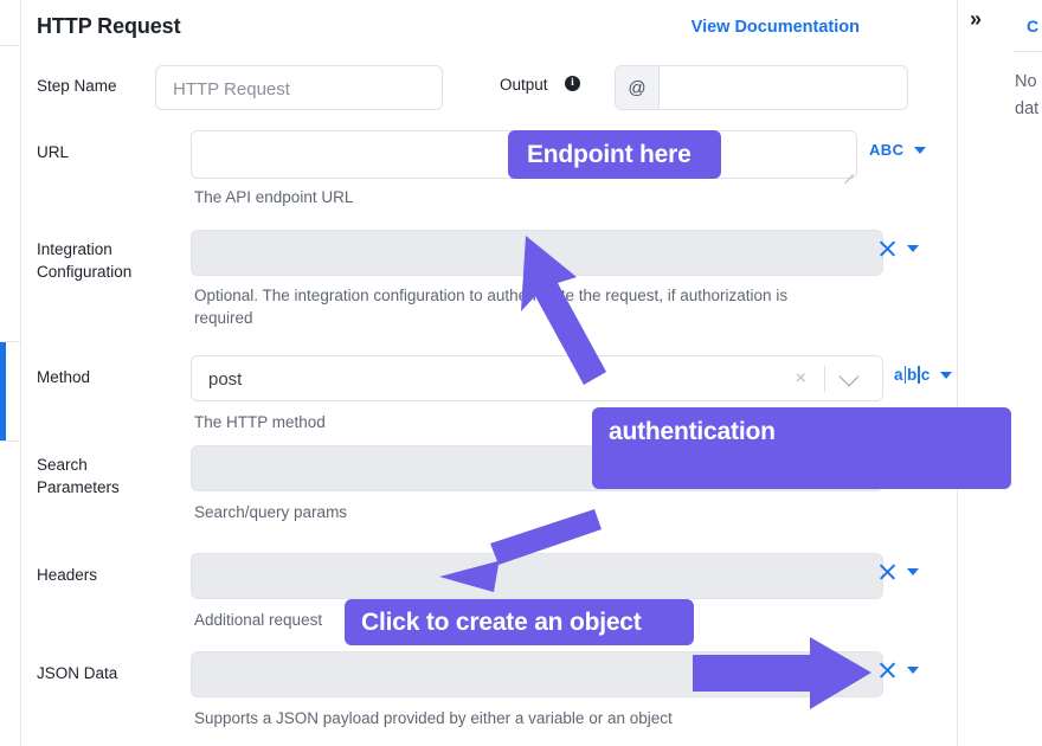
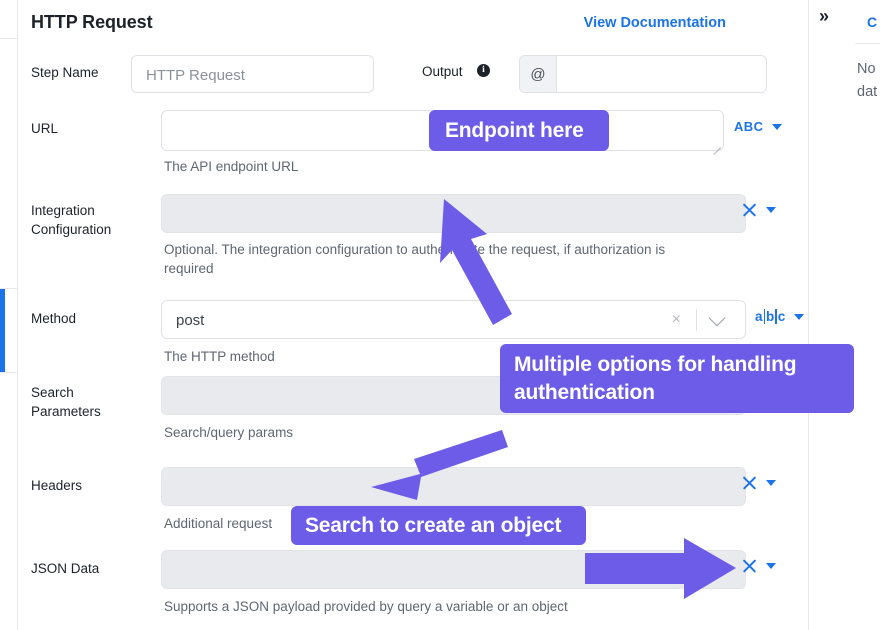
  HTTP Request
  View Documentation
  Step Name
  HTTP Request
  Output
  i
  @
  URL
  The API endpoint URL
  ABC
  Integration
  Configuration
  Optional. The integration configuration to authe the request, if authorization is
  required
  Method
  post
  ×
  The HTTP method
  a
  b
  c
  Search
  Parameters
  Search/query params
  Headers
  Additional request
  JSON Data
- Supports a JSON payload provided by either a variable or an object
+ Supports a JSON payload provided by query a variable or an object
  »
  C
  No
  dat
  Endpoint here
+ Multiple options for handling
  authentication
- Click to create an object
+ Search to create an object
